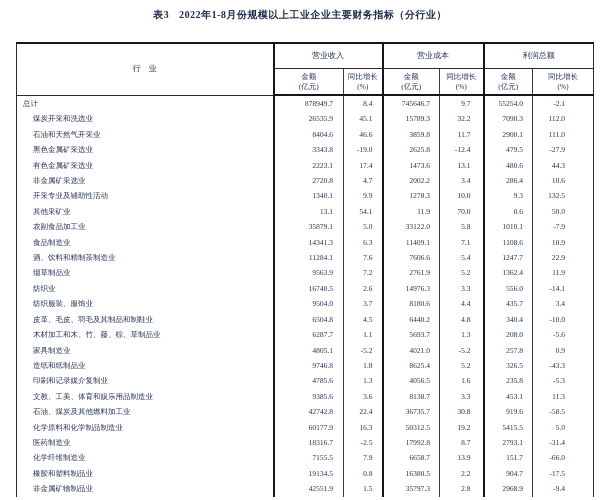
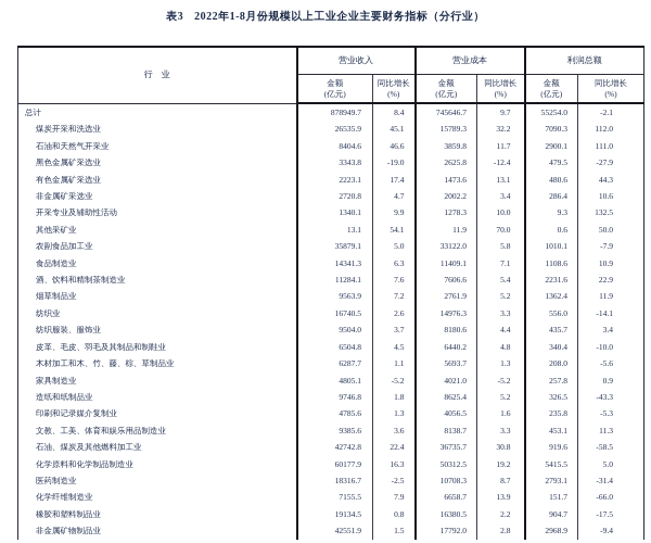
  表3 2022年1-8月份规模以上工业企业主要财务指标（分行业）
  行 业	营业收入	营业成本	利润总额
  金额 (亿元)	同比增长 (%)	金额 (亿元)	同比增长 (%)	金额 (亿元)	同比增长 (%)
  总计	878949.7	8.4	745646.7	9.7	55254.0	-2.1
  煤炭开采和洗选业	26535.9	45.1	15789.3	32.2	7090.3	112.0
  石油和天然气开采业	8404.6	46.6	3859.8	11.7	2900.1	111.0
  黑色金属矿采选业	3343.8	-19.0	2625.8	-12.4	479.5	-27.9
  有色金属矿采选业	2223.1	17.4	1473.6	13.1	480.6	44.3
  非金属矿采选业	2720.8	4.7	2002.2	3.4	286.4	10.6
  开采专业及辅助性活动	1340.1	9.9	1278.3	10.0	9.3	132.5
  其他采矿业	13.1	54.1	11.9	70.0	0.6	50.0
  农副食品加工业	35879.1	5.0	33122.0	5.8	1010.1	-7.9
  食品制造业	14341.3	6.3	11409.1	7.1	1108.6	10.9
- 酒、饮料和精制茶制造业	11284.1	7.6	7606.6	5.4	1247.7	22.9
+ 酒、饮料和精制茶制造业	11284.1	7.6	7606.6	5.4	2231.6	22.9
  烟草制品业	9563.9	7.2	2761.9	5.2	1362.4	11.9
  纺织业	16740.5	2.6	14976.3	3.3	556.0	-14.1
  纺织服装、服饰业	9504.0	3.7	8180.6	4.4	435.7	3.4
  皮革、毛皮、羽毛及其制品和制鞋业	6504.8	4.5	6440.2	4.8	340.4	-10.0
  木材加工和木、竹、藤、棕、草制品业	6287.7	1.1	5693.7	1.3	208.0	-5.6
  家具制造业	4805.1	-5.2	4021.0	-5.2	257.8	0.9
  造纸和纸制品业	9746.8	1.8	8625.4	5.2	326.5	-43.3
  印刷和记录媒介复制业	4785.6	1.3	4056.5	1.6	235.8	-5.3
  文教、工美、体育和娱乐用品制造业	9385.6	3.6	8138.7	3.3	453.1	11.3
  石油、煤炭及其他燃料加工业	42742.8	22.4	36735.7	30.8	919.6	-58.5
  化学原料和化学制品制造业	60177.9	16.3	50312.5	19.2	5415.5	5.0
- 医药制造业	18316.7	-2.5	17992.8	8.7	2793.1	-31.4
+ 医药制造业	18316.7	-2.5	10708.3	8.7	2793.1	-31.4
  化学纤维制造业	7155.5	7.9	6658.7	13.9	151.7	-66.0
  橡胶和塑料制品业	19134.5	0.8	16380.5	2.2	904.7	-17.5
- 非金属矿物制品业	42551.9	1.5	35797.3	2.8	2968.9	-9.4
+ 非金属矿物制品业	42551.9	1.5	17792.0	2.8	2968.9	-9.4
